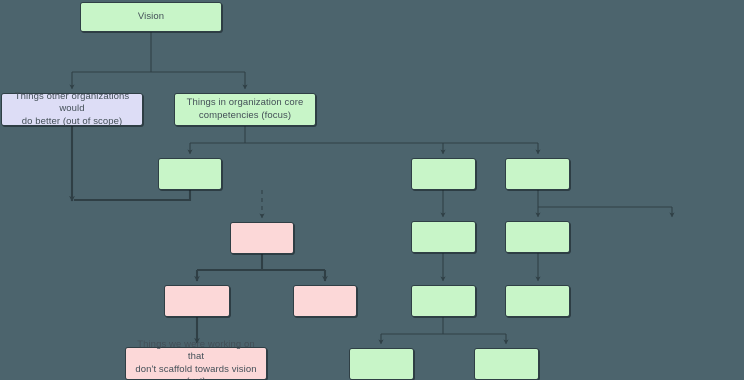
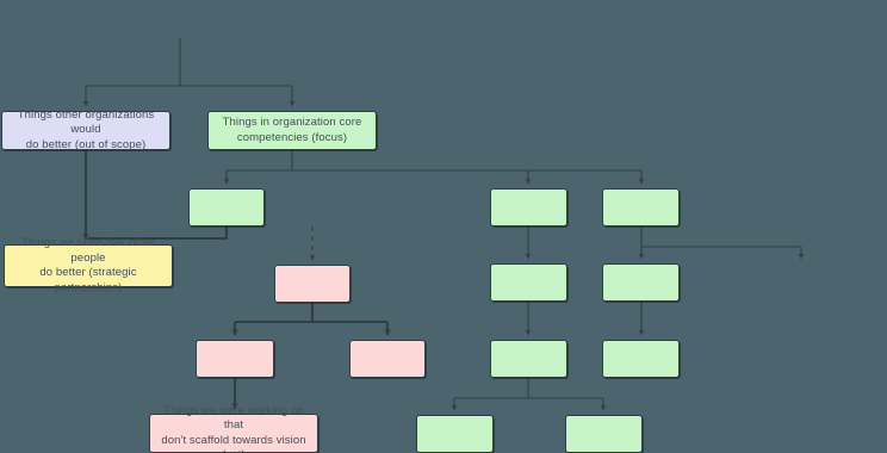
- Vision
  Things other organizations would
  do better (out of scope)
  Things in organization core
  competencies (focus)
+ Things we need that other people
+ do better (strategic partnerships)
  Things we were working on that
  don't scaffold towards vision
